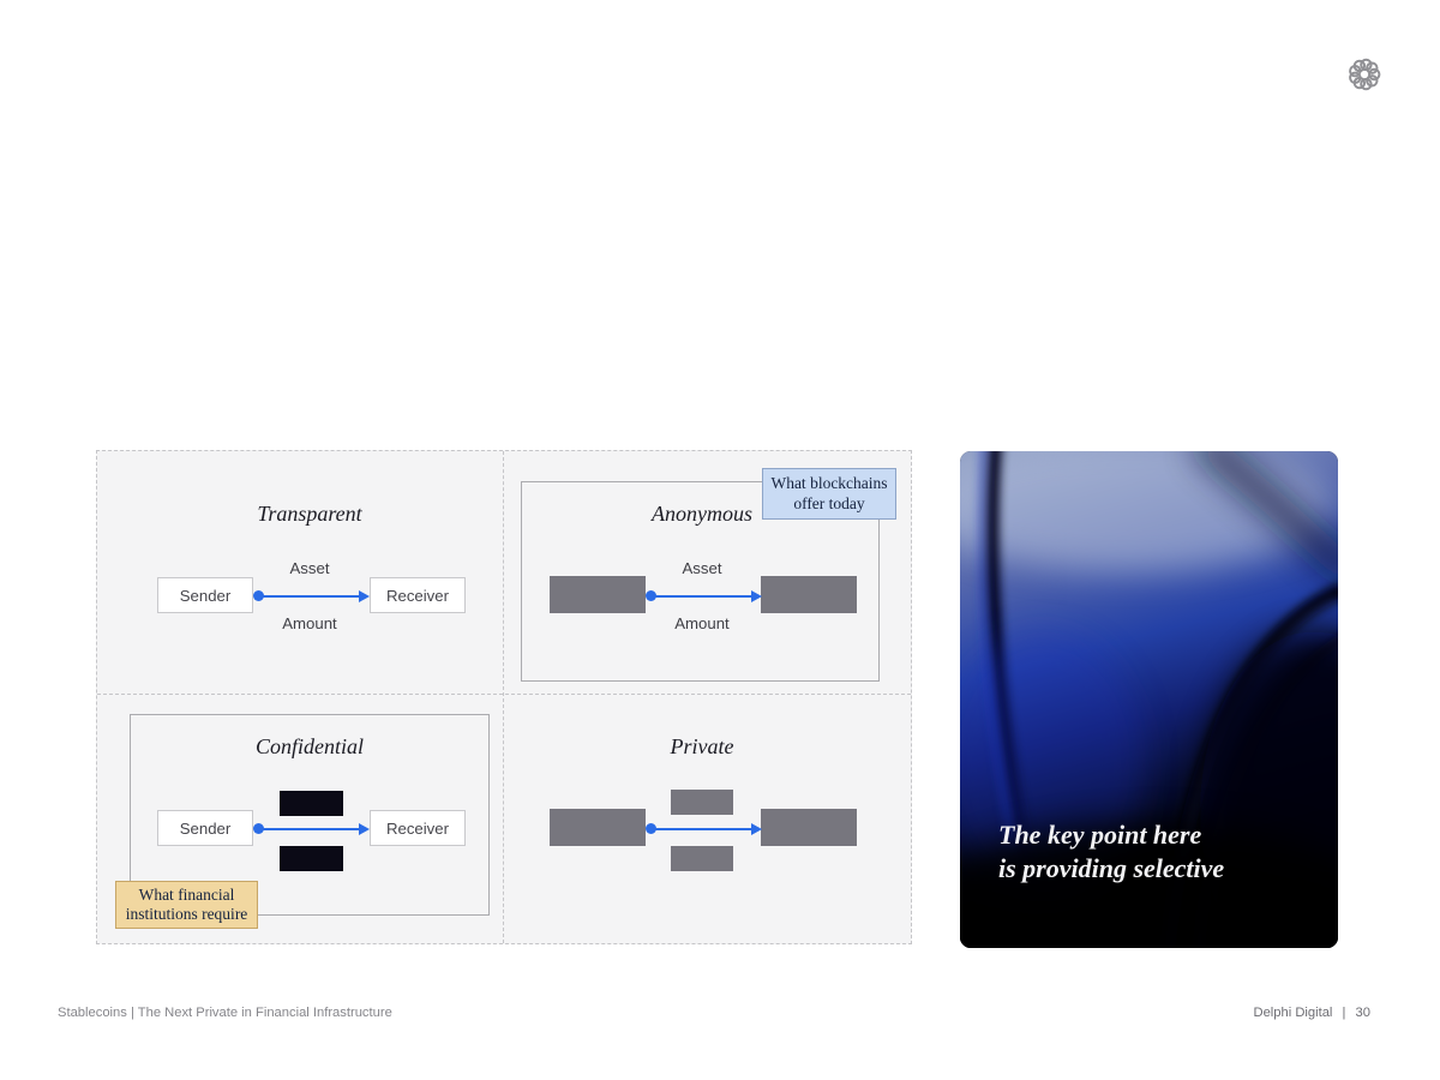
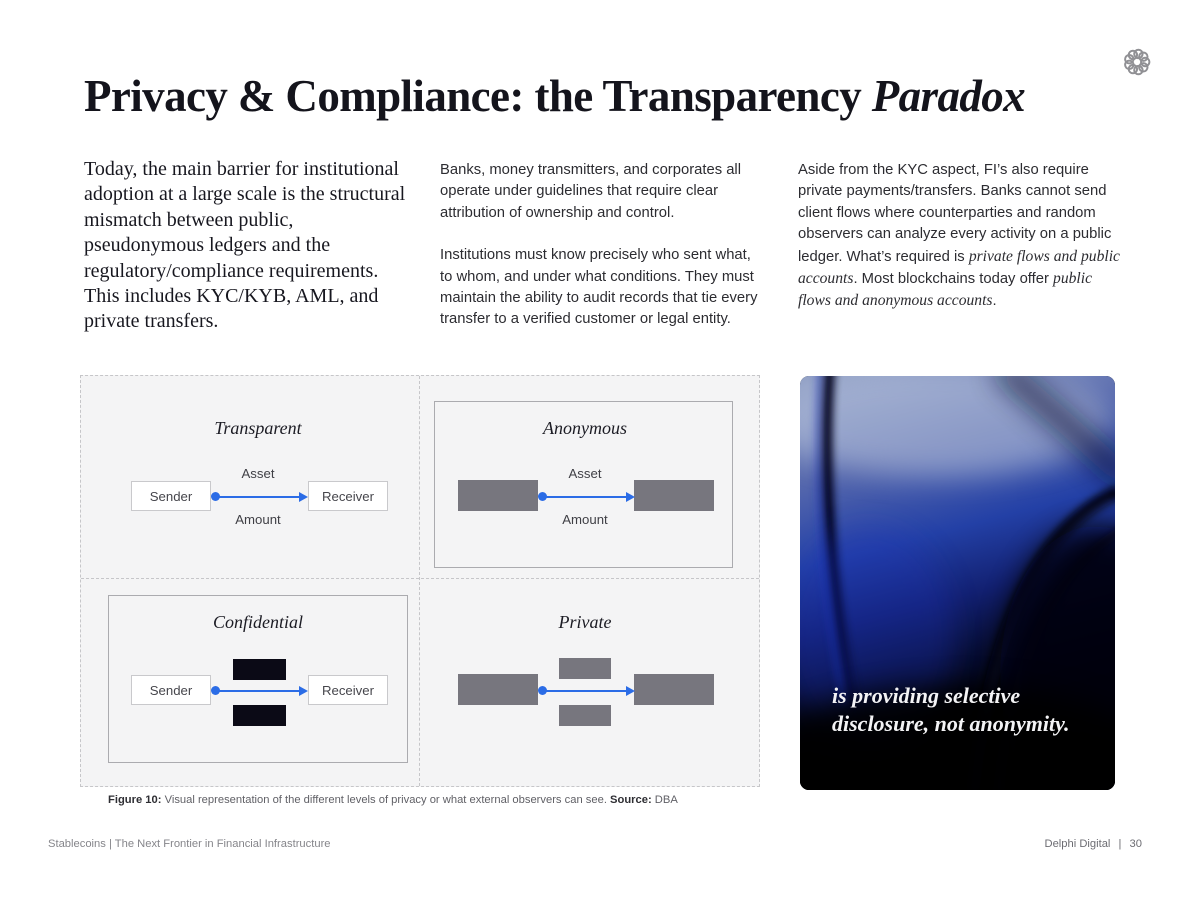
+ Privacy & Compliance: the Transparency Paradox
+ Today, the main barrier for institutional adoption at a large scale is the structural mismatch between public, pseudonymous ledgers and the regulatory/compliance requirements. This includes KYC/KYB, AML, and private transfers.
+ Banks, money transmitters, and corporates all operate under guidelines that require clear attribution of ownership and control.
+ Institutions must know precisely who sent what, to whom, and under what conditions. They must maintain the ability to audit records that tie every transfer to a verified customer or legal entity.
+ Aside from the KYC aspect, FI’s also require private payments/transfers. Banks cannot send client flows where counterparties and random observers can analyze every activity on a public ledger. What’s required is private flows and public accounts. Most blockchains today offer public flows and anonymous accounts.
  Transparent
  Asset
  Sender
  Receiver
  Amount
  Anonymous
  Asset
  Amount
- What blockchains
- offer today
  Confidential
  Sender
  Receiver
- What financial
- institutions require
  Private
- The key point here
  is providing selective
+ disclosure, not anonymity.
+ Figure 10: Visual representation of the different levels of privacy or what external observers can see. Source: DBA
- Stablecoins | The Next Private in Financial Infrastructure
+ Stablecoins | The Next Frontier in Financial Infrastructure
  Delphi Digital | 30
